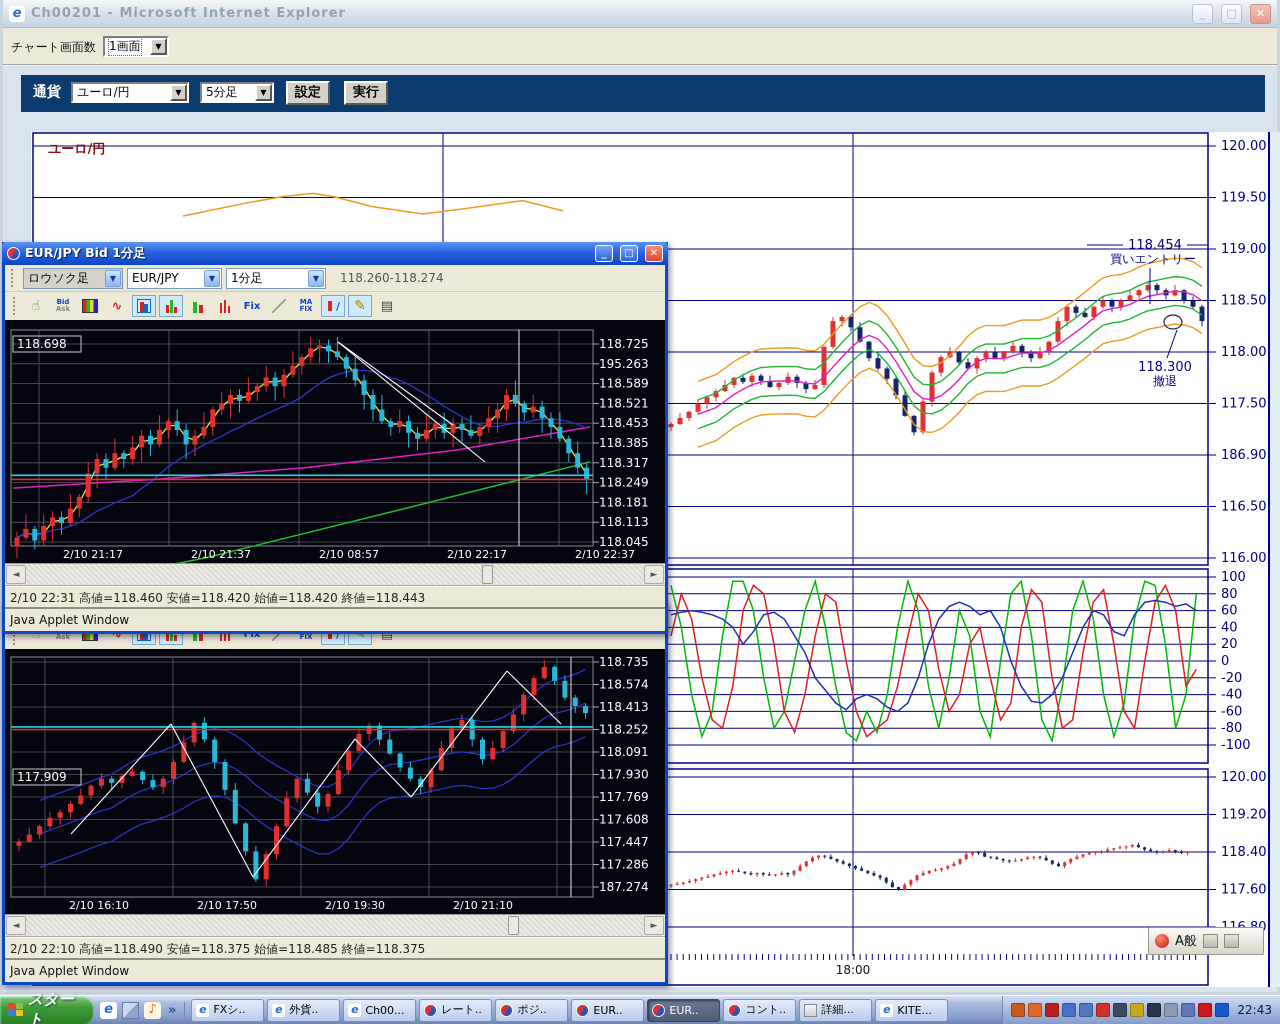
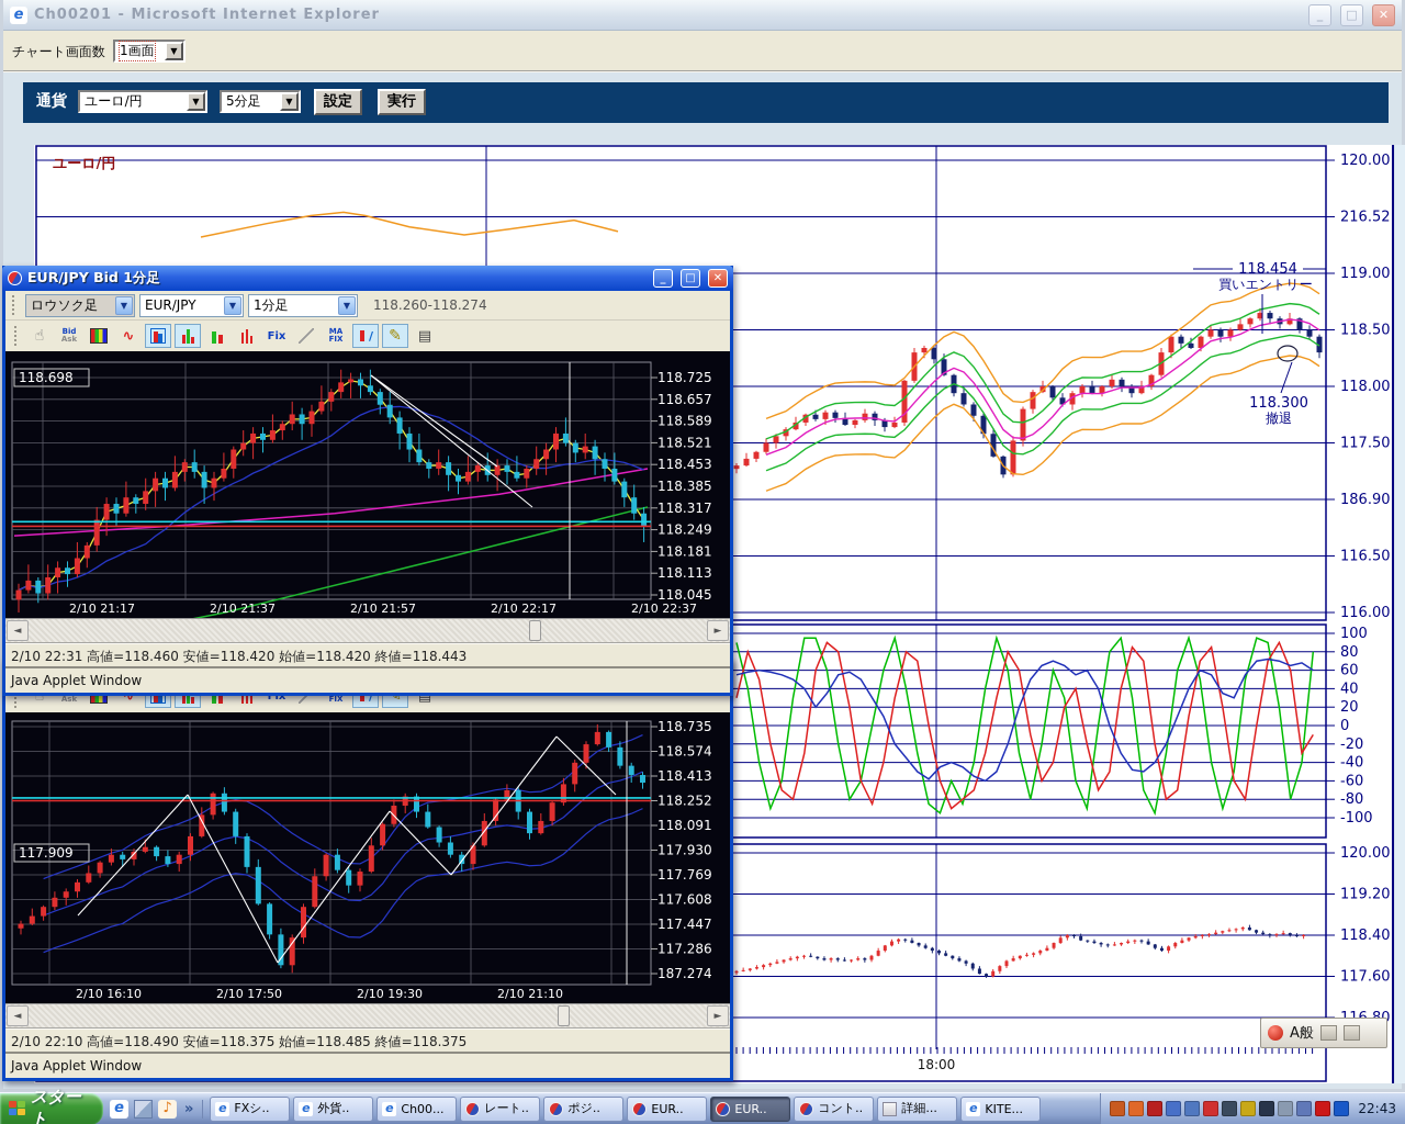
  e
  Ch00201 - Microsoft Internet Explorer
  _
  □
  ✕
  チャート画面数
  1画面
  ▼
  通貨
  ユーロ/円
  ▼
  5分足
  ▼
  設定
  実行
  ユーロ/円
  120.00
- 119.50
+ 216.52
  119.00
  118.50
  118.00
  117.50
  186.90
  116.50
  116.00
  100
  80
  60
  40
  20
  0
  -20
  -40
  -60
  -80
  -100
  120.00
  119.20
  118.40
  117.60
  18:00
  118.454
  買いエントリー
  118.300
  撤退
  ☝
  Ask
  ∿
  Fix
  FIX
  /
  ✎
  ▤
  118.735
  118.574
  118.413
  118.252
  118.091
  117.930
  117.769
  117.608
  117.447
  117.286
  187.274
  117.909
  2/10 16:10
  2/10 17:50
  2/10 19:30
  2/10 21:10
  ◄
  ►
  2/10 22:10 高値=118.490 安値=118.375 始値=118.485 終値=118.375
  Java Applet Window
  EUR/JPY Bid 1分足
  _
  □
  ✕
  ロウソク足
  ▼
  EUR/JPY
  ▼
  1分足
  ▼
  118.260-118.274
  ☝
  Bid
  Ask
  ∿
  Fix
  MA
  FIX
  /
  ✎
  ▤
  118.725
- 195.263
+ 118.657
  118.589
  118.521
  118.453
  118.385
  118.317
  118.249
  118.181
  118.113
  118.045
  118.698
  2/10 21:17
  2/10 21:37
- 2/10 08:57
+ 2/10 21:57
  2/10 22:17
  2/10 22:37
  ◄
  ►
  2/10 22:31 高値=118.460 安値=118.420 始値=118.420 終値=118.443
  Java Applet Window
  A般
  スタート
  e
  ♪
  »
  e
  FXシ..
  e
  外貨..
  e
  Ch00...
  レート..
  ポジ..
  EUR..
  EUR..
  コント..
  詳細...
  e
  KITE...
  22:43
